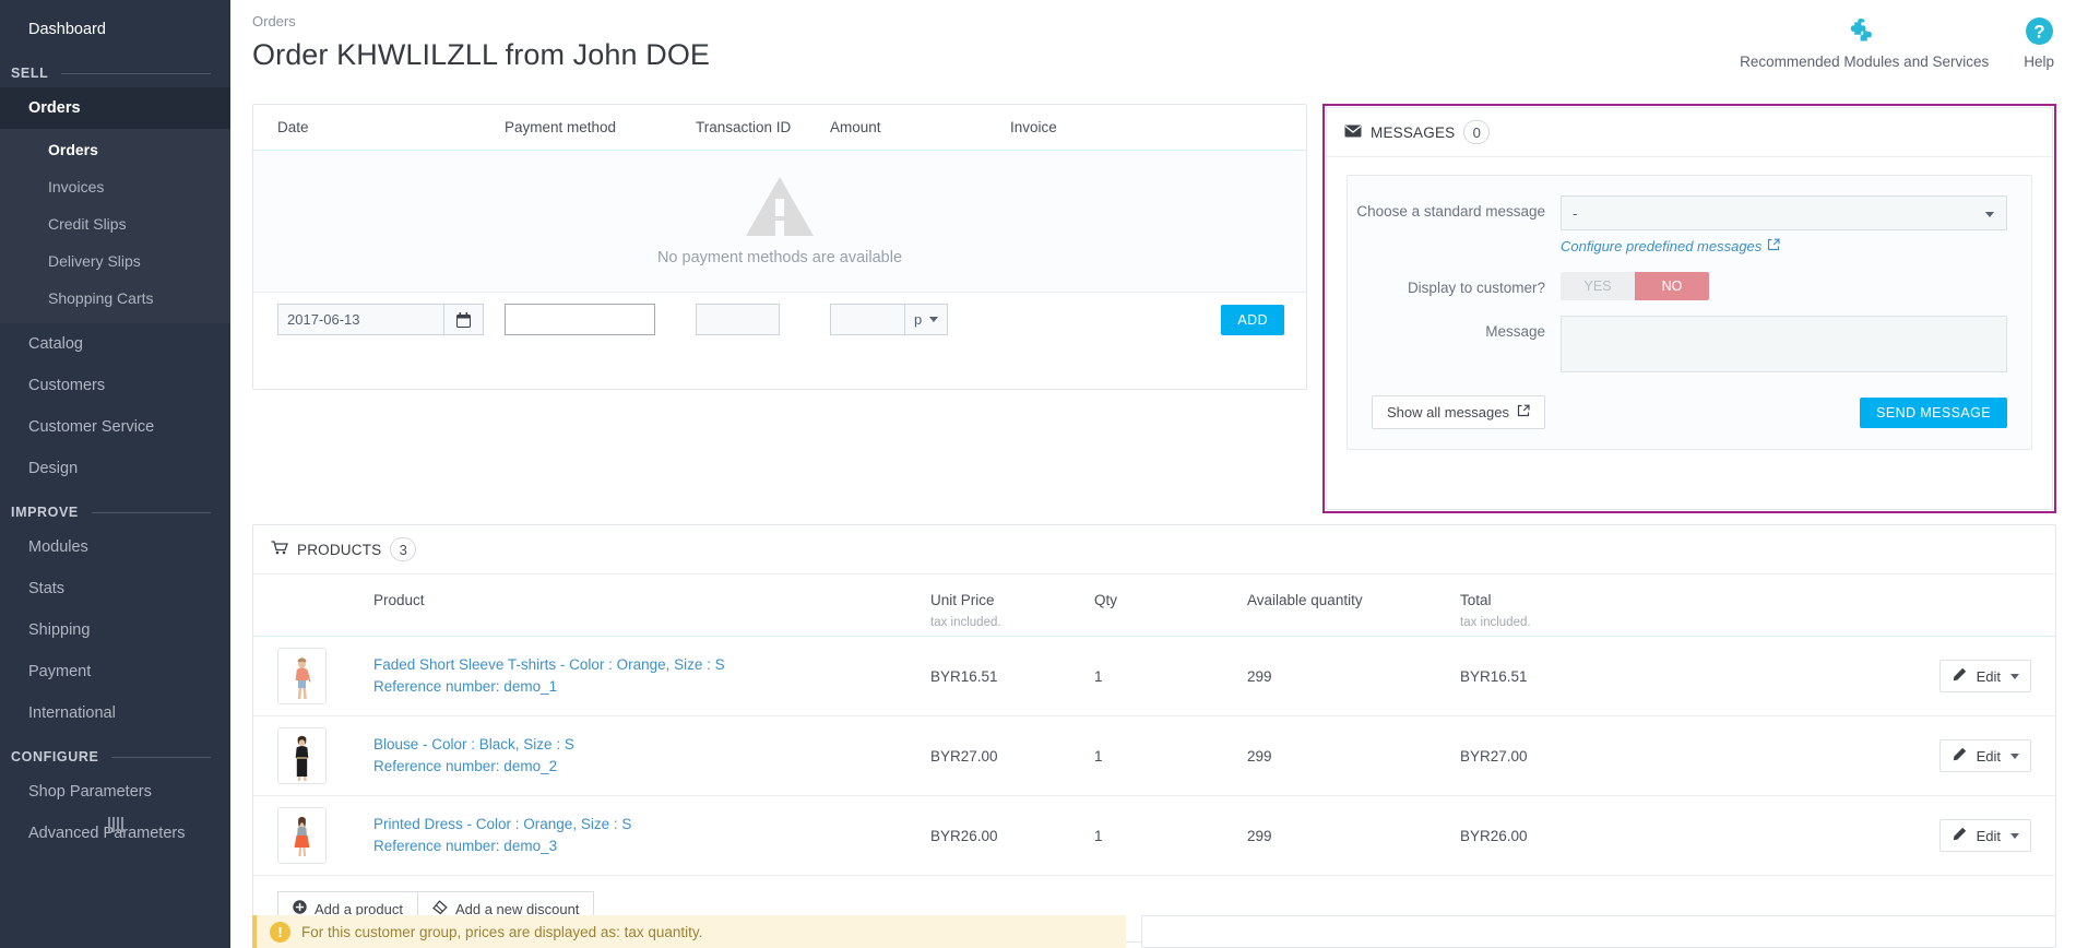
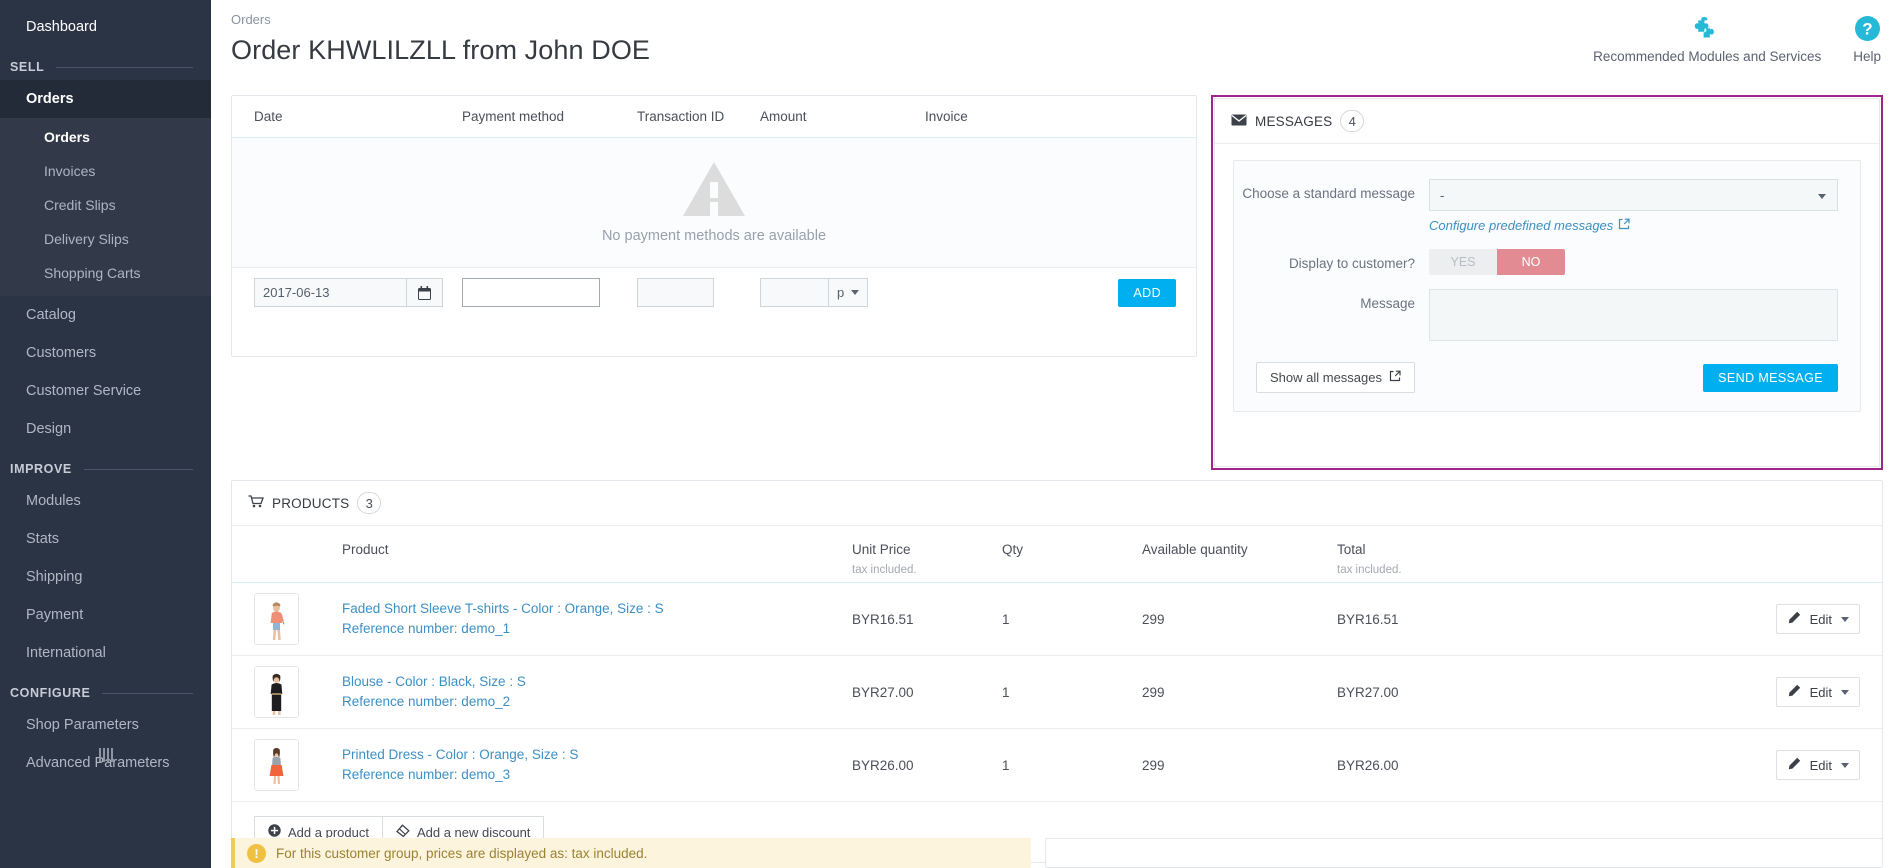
  Dashboard
  SELL
  Orders
  Orders
  Invoices
  Credit Slips
  Delivery Slips
  Shopping Carts
  Catalog
  Customers
  Customer Service
  Design
  IMPROVE
  Modules
  Stats
  Shipping
  Payment
  International
  CONFIGURE
  Shop Parameters
  Advanced Parameters
  Orders
  Order KHWLILZLL from John DOE
  Recommended Modules and Services
  ?
  Help
  Date	Payment method	Transaction ID	Amount	Invoice
  No payment methods are available
  2017-06-13			p	ADD
  MESSAGES
- 0
+ 4
  Choose a standard message
  -
  Configure predefined messages
  Display to customer?
  YES
  NO
  Message
  Show all messages
  SEND MESSAGE
  PRODUCTS
  3
  	Product	Unit Price tax included.	Qty	Available quantity	Total tax included.
  	Faded Short Sleeve T-shirts - Color : Orange, Size : S Reference number: demo_1	BYR16.51	1	299	BYR16.51	Edit
  	Blouse - Color : Black, Size : S Reference number: demo_2	BYR27.00	1	299	BYR27.00	Edit
  	Printed Dress - Color : Orange, Size : S Reference number: demo_3	BYR26.00	1	299	BYR26.00	Edit
  Add a product
  Add a new discount
  !
- For this customer group, prices are displayed as: tax quantity.
+ For this customer group, prices are displayed as: tax included.
